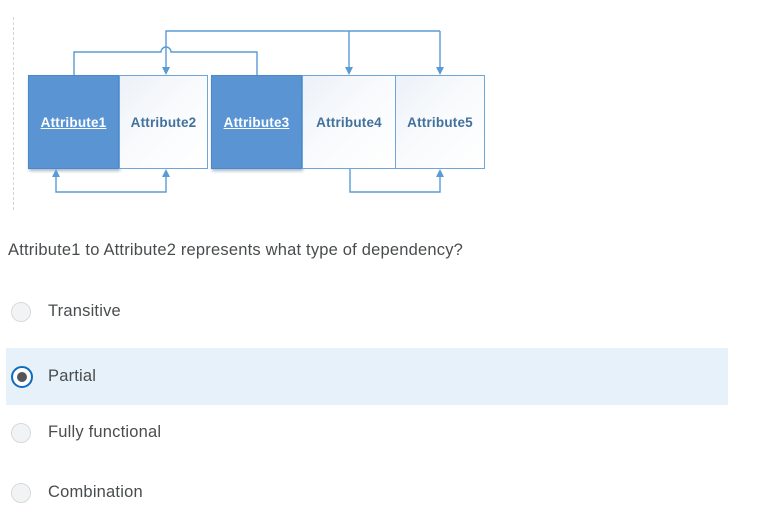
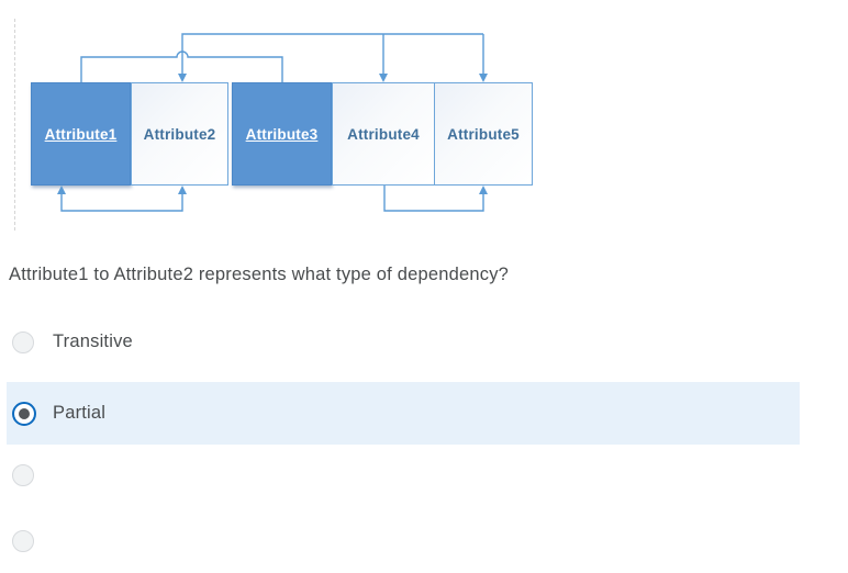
  Attribute1
  Attribute2
  Attribute3
  Attribute4
  Attribute5
  Attribute1 to Attribute2 represents what type of dependency?
  Transitive
  Partial
- Fully functional
- Combination
